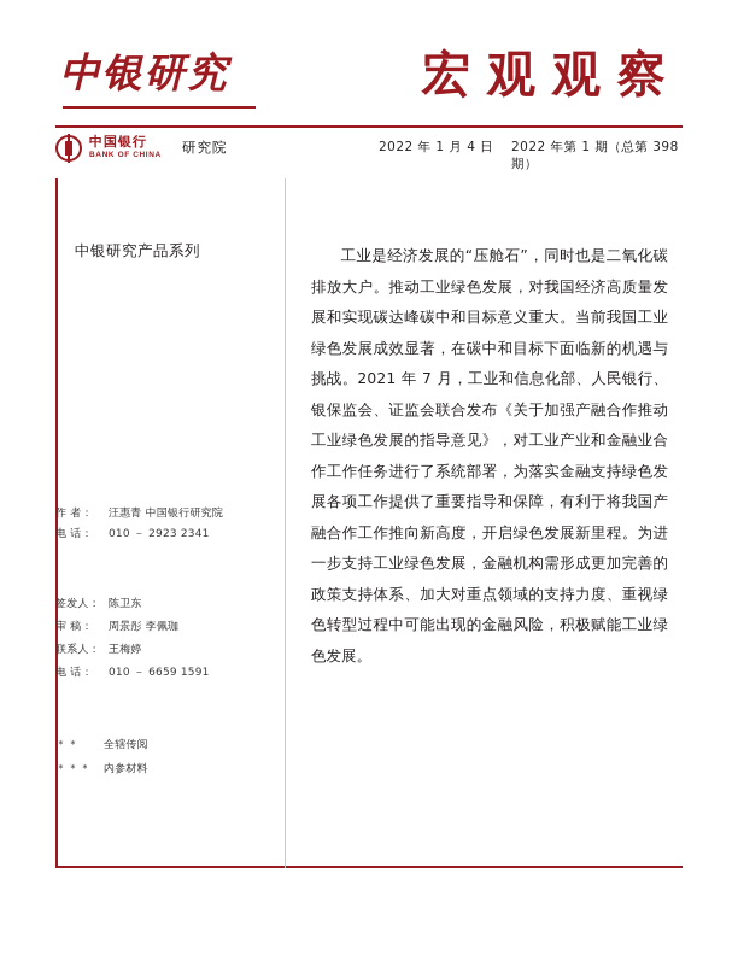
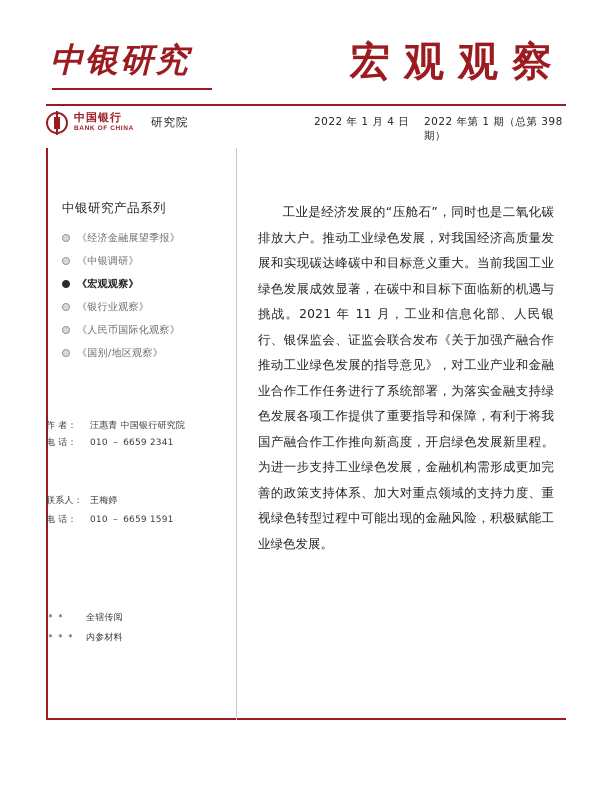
  中银研究
  宏观观察
  中国银行
  研究院
  2022 年 1 月 4 日
  2022 年第 1 期（总第 398 期）
  中银研究产品系列
+ 《经济金融展望季报》
+ 《中银调研》
+ 《宏观观察》
+ 《银行业观察》
+ 《人民币国际化观察》
+ 《国别/地区观察》
  作 者： 汪惠青 中国银行研究院
- 电 话： 010 － 2923 2341
+ 电 话： 010 － 6659 2341
- 签发人： 陈卫东
- 审 稿： 周景彤 李佩珈
  联系人： 王梅婷
  电 话： 010 － 6659 1591
  ＊＊ 全辖传阅
  ＊＊＊ 内参材料
- 工业是经济发展的“压舱石”，同时也是二氧化碳排放大户。推动工业绿色发展，对我国经济高质量发展和实现碳达峰碳中和目标意义重大。当前我国工业绿色发展成效显著，在碳中和目标下面临新的机遇与挑战。2021 年 7 月，工业和信息化部、人民银行、银保监会、证监会联合发布《关于加强产融合作推动工业绿色发展的指导意见》，对工业产业和金融业合作工作任务进行了系统部署，为落实金融支持绿色发展各项工作提供了重要指导和保障，有利于将我国产融合作工作推向新高度，开启绿色发展新里程。为进一步支持工业绿色发展，金融机构需形成更加完善的政策支持体系、加大对重点领域的支持力度、重视绿色转型过程中可能出现的金融风险，积极赋能工业绿色发展。
+ 工业是经济发展的“压舱石”，同时也是二氧化碳排放大户。推动工业绿色发展，对我国经济高质量发展和实现碳达峰碳中和目标意义重大。当前我国工业绿色发展成效显著，在碳中和目标下面临新的机遇与挑战。2021 年 11 月，工业和信息化部、人民银行、银保监会、证监会联合发布《关于加强产融合作推动工业绿色发展的指导意见》，对工业产业和金融业合作工作任务进行了系统部署，为落实金融支持绿色发展各项工作提供了重要指导和保障，有利于将我国产融合作工作推向新高度，开启绿色发展新里程。为进一步支持工业绿色发展，金融机构需形成更加完善的政策支持体系、加大对重点领域的支持力度、重视绿色转型过程中可能出现的金融风险，积极赋能工业绿色发展。
